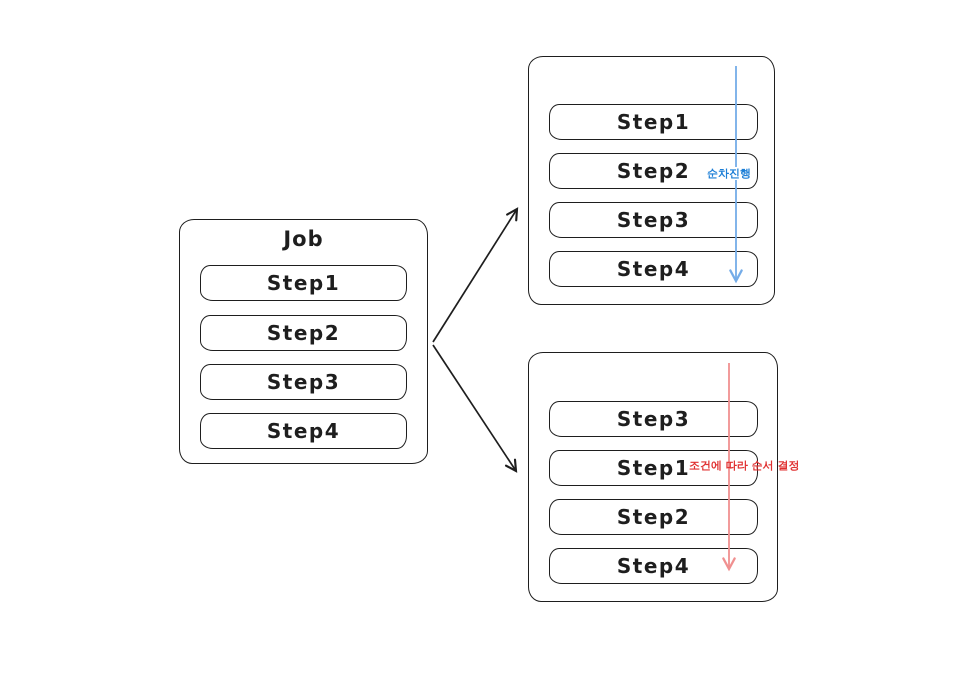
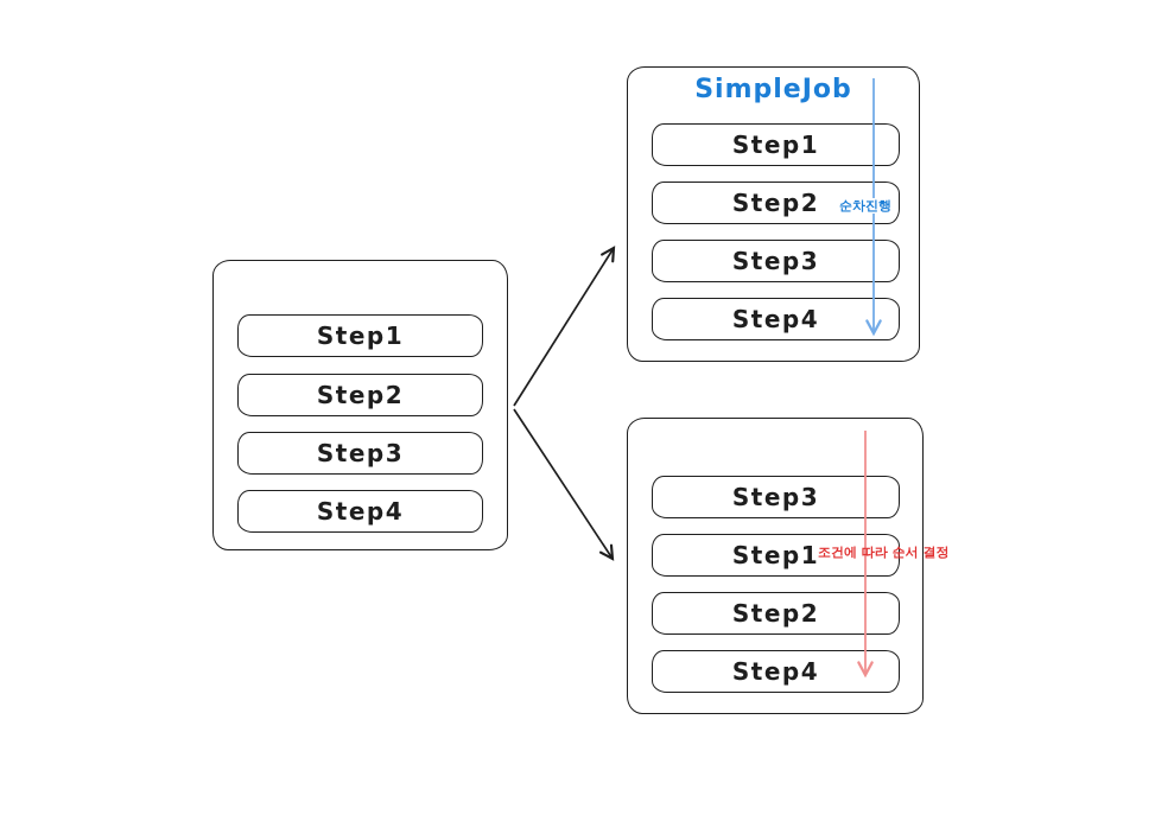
- Job
  Step1
  Step2
  Step3
  Step4
+ SimpleJob
  Step1
  Step2
  Step3
  Step4
  Step3
  Step1
  Step2
  Step4
  순차진행
  조건에 따라 순서 결정
